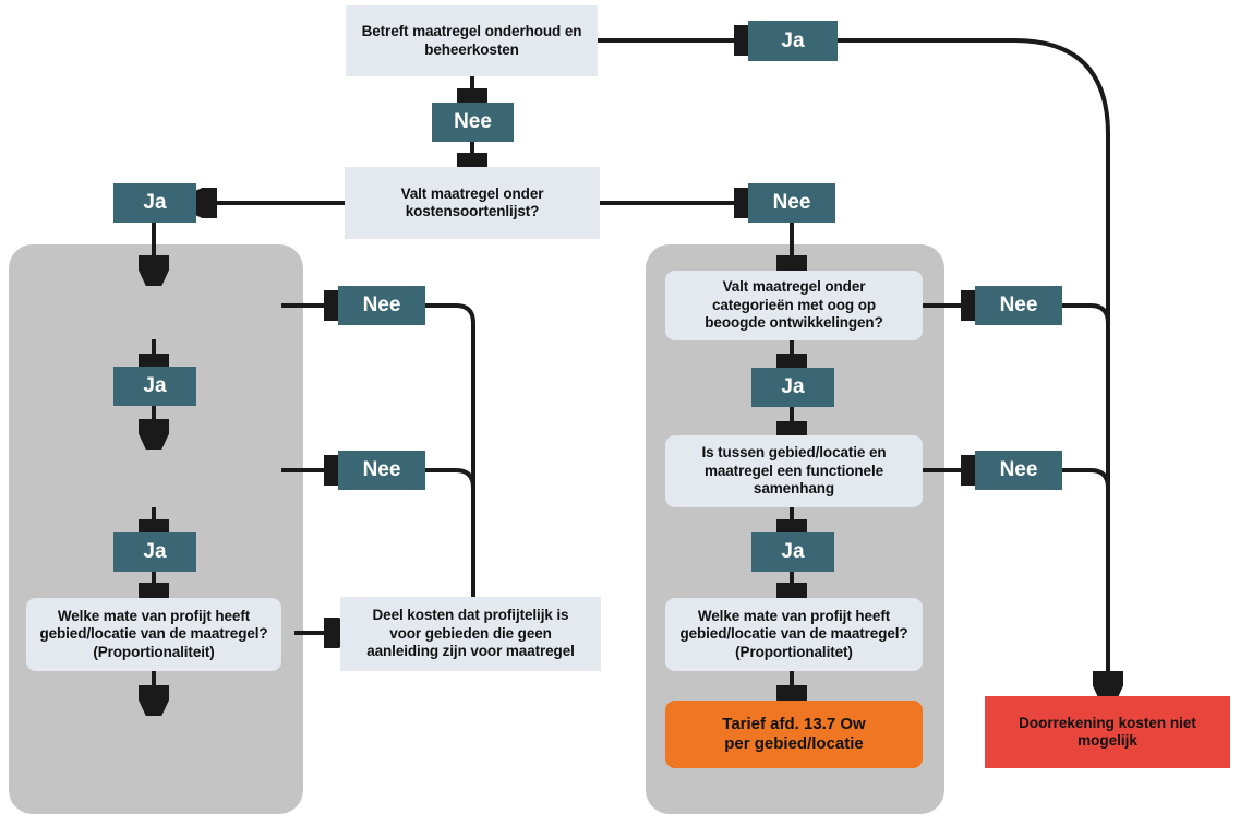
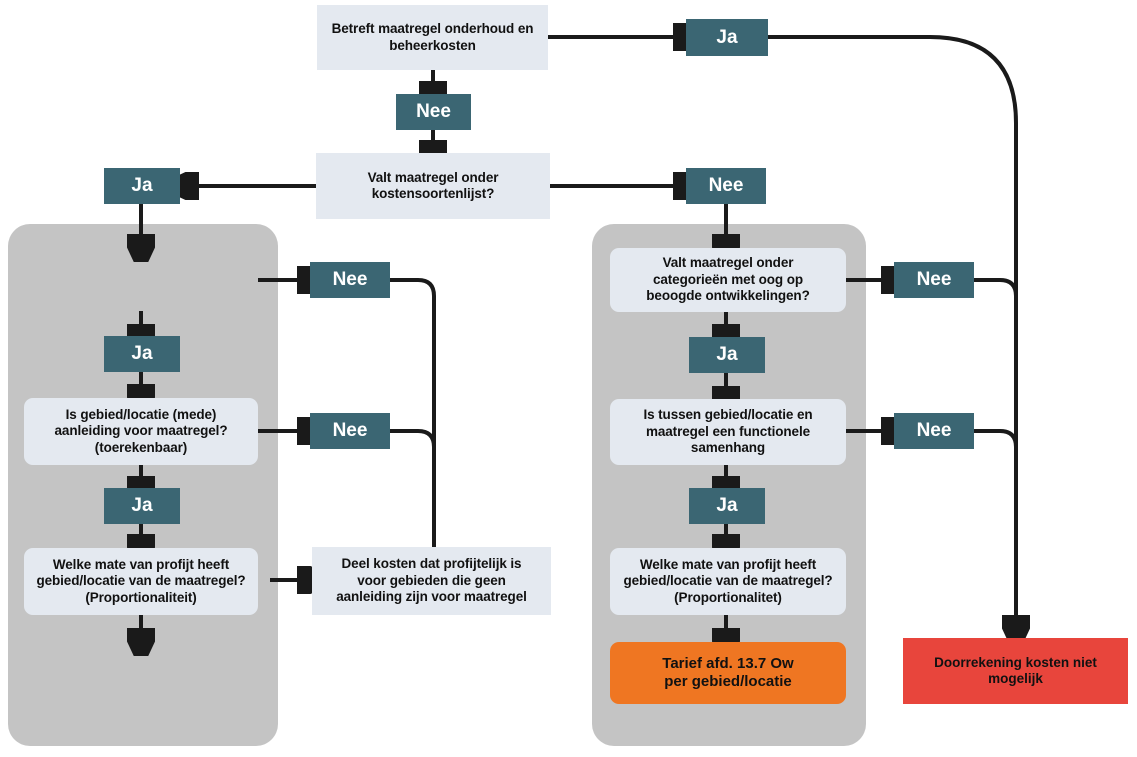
  Betreft maatregel onderhoud en
  beheerkosten
  Ja
  Nee
  Valt maatregel onder
  kostensoortenlijst?
  Ja
  Nee
  Nee
  Ja
+ Is gebied/locatie (mede)
+ aanleiding voor maatregel?
+ (toerekenbaar)
  Nee
  Ja
  Welke mate van profijt heeft
  gebied/locatie van de maatregel?
  (Proportionaliteit)
  Deel kosten dat profijtelijk is
  voor gebieden die geen
  aanleiding zijn voor maatregel
  Valt maatregel onder
  categorieën met oog op
  beoogde ontwikkelingen?
  Nee
  Ja
  Is tussen gebied/locatie en
  maatregel een functionele
  samenhang
  Nee
  Ja
  Welke mate van profijt heeft
  gebied/locatie van de maatregel?
  (Proportionalitet)
  Tarief afd. 13.7 Ow
  per gebied/locatie
  Doorrekening kosten niet
  mogelijk
